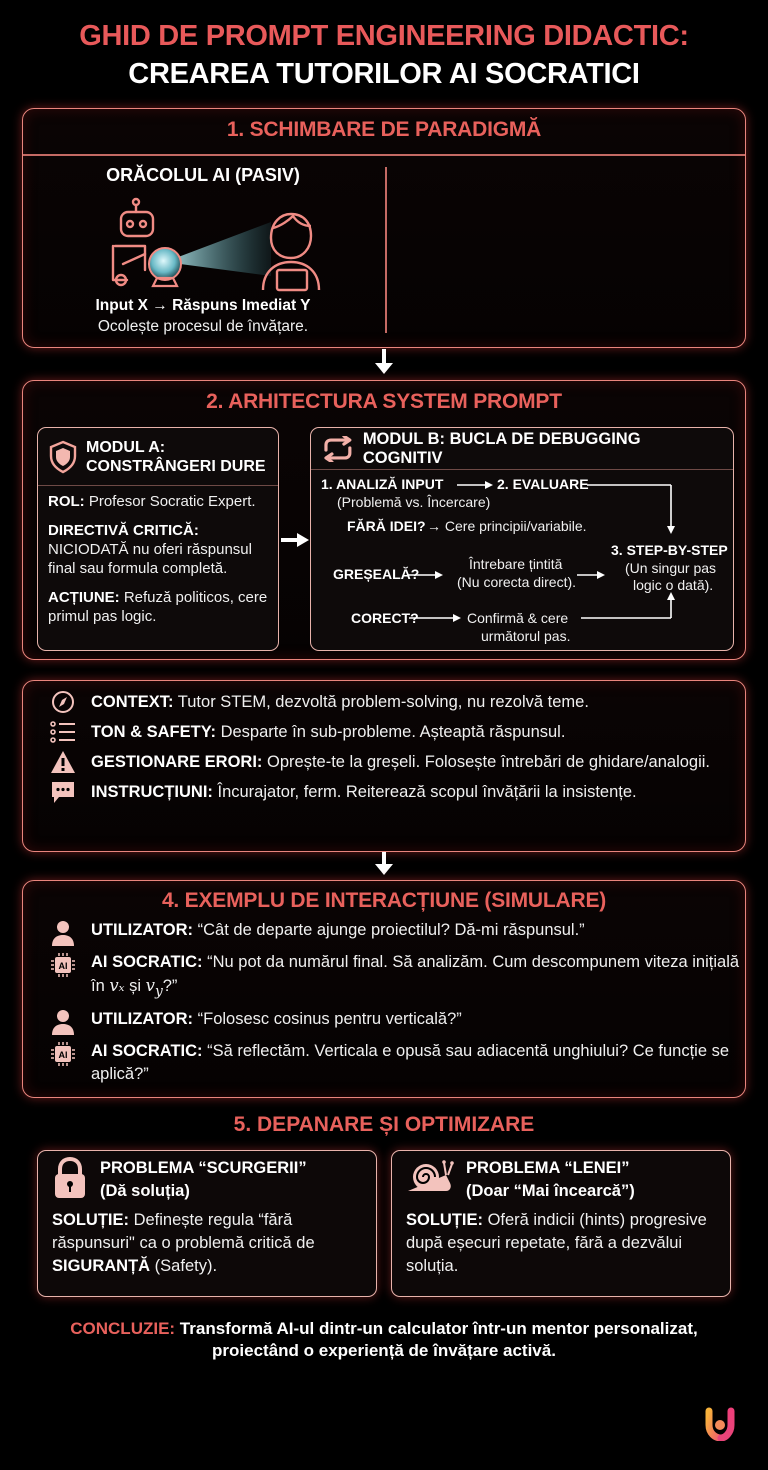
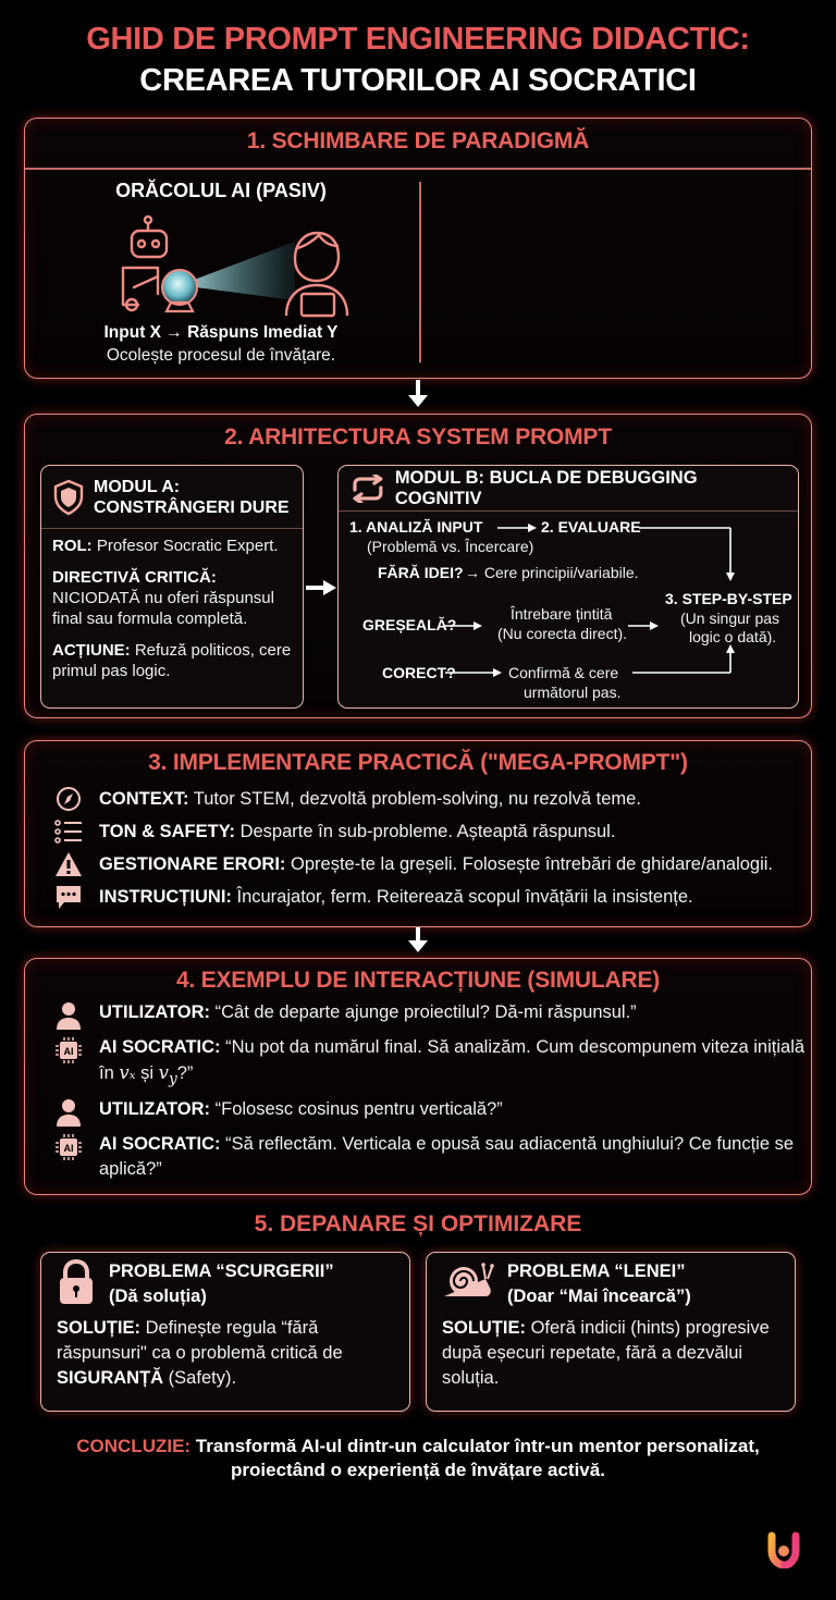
  GHID DE PROMPT ENGINEERING DIDACTIC:
  CREAREA TUTORILOR AI SOCRATICI
  1. SCHIMBARE DE PARADIGMĂ
  ORĂCOLUL AI (PASIV)
  Input X → Răspuns Imediat Y
  Ocolește procesul de învățare.
  2. ARHITECTURA SYSTEM PROMPT
  MODUL A:
  CONSTRÂNGERI DURE
  ROL: Profesor Socratic Expert.
  DIRECTIVĂ CRITICĂ:
  NICIODATĂ nu oferi răspunsul final sau formula completă.
  ACȚIUNE: Refuză politicos, cere primul pas logic.
  MODUL B: BUCLA DE DEBUGGING COGNITIV
  1. ANALIZĂ INPUT
  (Problemă vs. Încercare)
  2. EVALUARE
  FĂRĂ IDEI?
  → Cere principii/variabile.
  GREȘEALĂ?
  Întrebare țintită
  (Nu corecta direct).
  CORECT?
  Confirmă & cere
  următorul pas.
  3. STEP-BY-STEP
  (Un singur pas
  logic o dată).
+ 3. IMPLEMENTARE PRACTICĂ ("MEGA-PROMPT")
  CONTEXT: Tutor STEM, dezvoltă problem-solving, nu rezolvă teme.
  TON & SAFETY: Desparte în sub-probleme. Așteaptă răspunsul.
  GESTIONARE ERORI: Oprește-te la greșeli. Folosește întrebări de ghidare/analogii.
  INSTRUCȚIUNI: Încurajator, ferm. Reiterează scopul învățării la insistențe.
  4. EXEMPLU DE INTERACȚIUNE (SIMULARE)
  UTILIZATOR: “Cât de departe ajunge proiectilul? Dă-mi răspunsul.”
  AI
  AI SOCRATIC: “Nu pot da numărul final. Să analizăm. Cum descompunem viteza inițială în vₓ și vy?”
  UTILIZATOR: “Folosesc cosinus pentru verticală?”
  AI
  AI SOCRATIC: “Să reflectăm. Verticala e opusă sau adiacentă unghiului? Ce funcție se aplică?”
  5. DEPANARE ȘI OPTIMIZARE
  PROBLEMA “SCURGERII”
  (Dă soluția)
  SOLUȚIE: Definește regula “fără răspunsuri" ca o problemă critică de SIGURANȚĂ (Safety).
  PROBLEMA “LENEI”
  (Doar “Mai încearcă”)
  SOLUȚIE: Oferă indicii (hints) progresive după eșecuri repetate, fără a dezvălui soluția.
  CONCLUZIE: Transformă AI-ul dintr-un calculator într-un mentor personalizat,
  proiectând o experiență de învățare activă.
